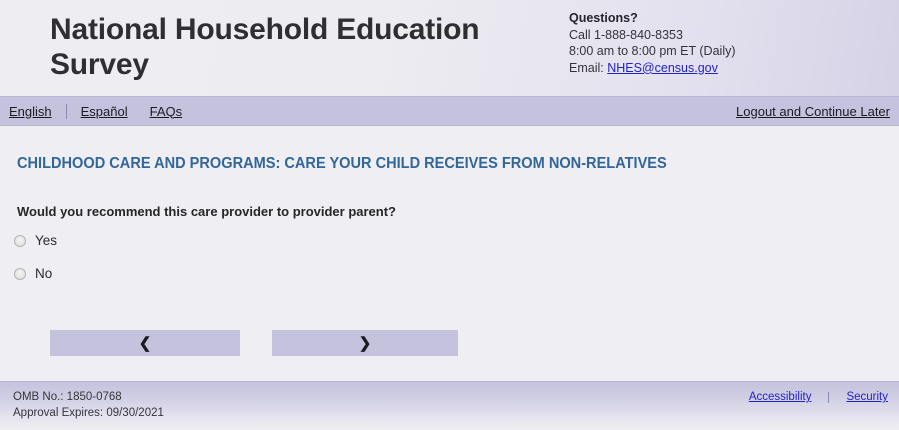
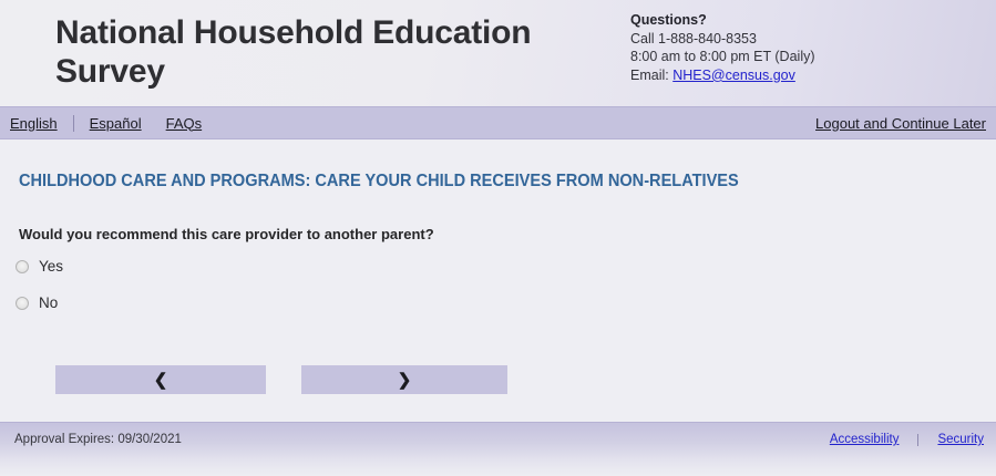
  National Household Education Survey
  Questions?
  Call 1-888-840-8353
  8:00 am to 8:00 pm ET (Daily)
  Email: NHES@census.gov
  English
  Español
  FAQs
  Logout and Continue Later
  CHILDHOOD CARE AND PROGRAMS: CARE YOUR CHILD RECEIVES FROM NON-RELATIVES
- Would you recommend this care provider to provider parent?
+ Would you recommend this care provider to another parent?
  Yes
  No
  ❮
  ❯
- OMB No.: 1850-0768
  Approval Expires: 09/30/2021
  Accessibility
  Security
